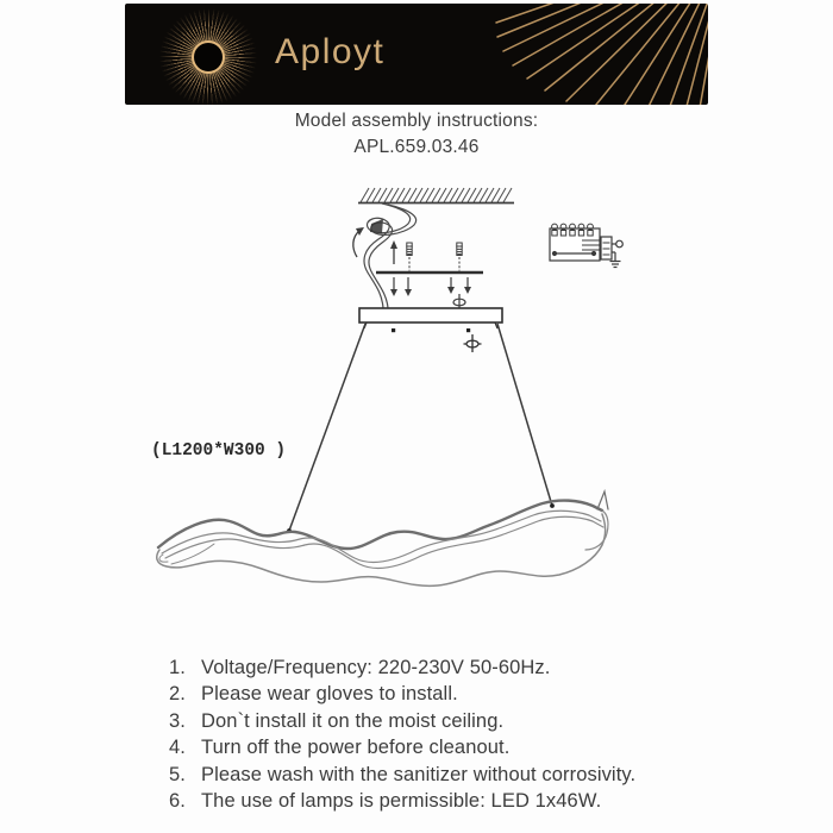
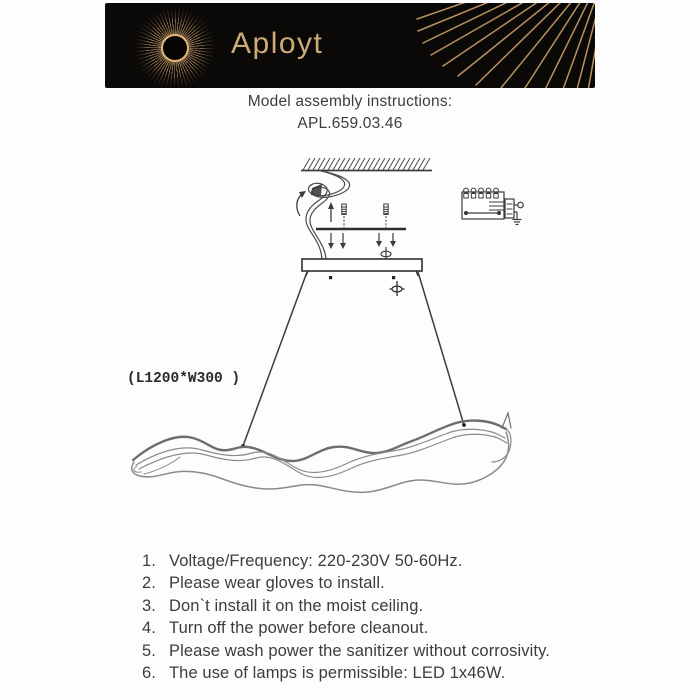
  Aployt
  Model assembly instructions:
  APL.659.03.46
  (L1200*W300 )
  1.
  Voltage/Frequency: 220-230V 50-60Hz.
  2.
  Please wear gloves to install.
  3.
  Don`t install it on the moist ceiling.
  4.
  Turn off the power before cleanout.
  5.
- Please wash with the sanitizer without corrosivity.
+ Please wash power the sanitizer without corrosivity.
  6.
  The use of lamps is permissible: LED 1x46W.
